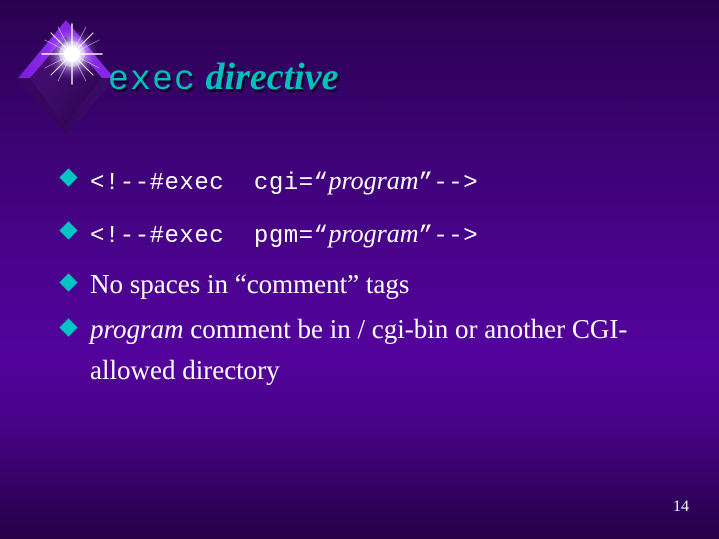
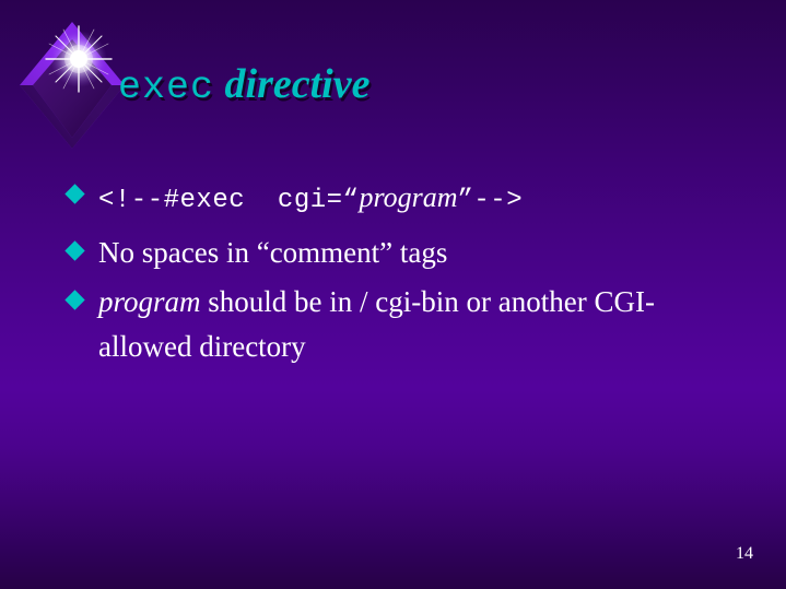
  exec directive
  <!--#exec cgi=“program”-->
- <!--#exec pgm=“program”-->
  No spaces in “comment” tags
- program comment be in / cgi-bin or another CGI-allowed directory
+ program should be in / cgi-bin or another CGI-allowed directory
  14
